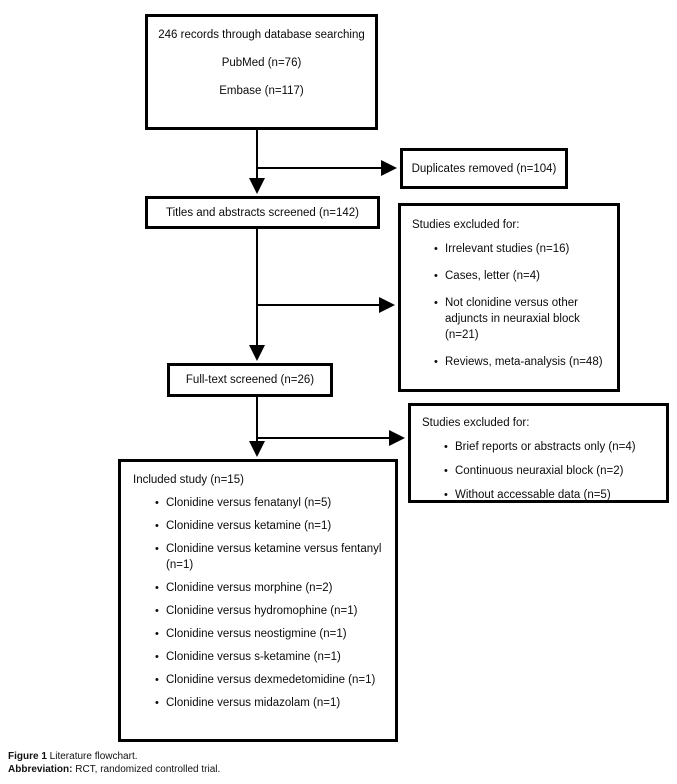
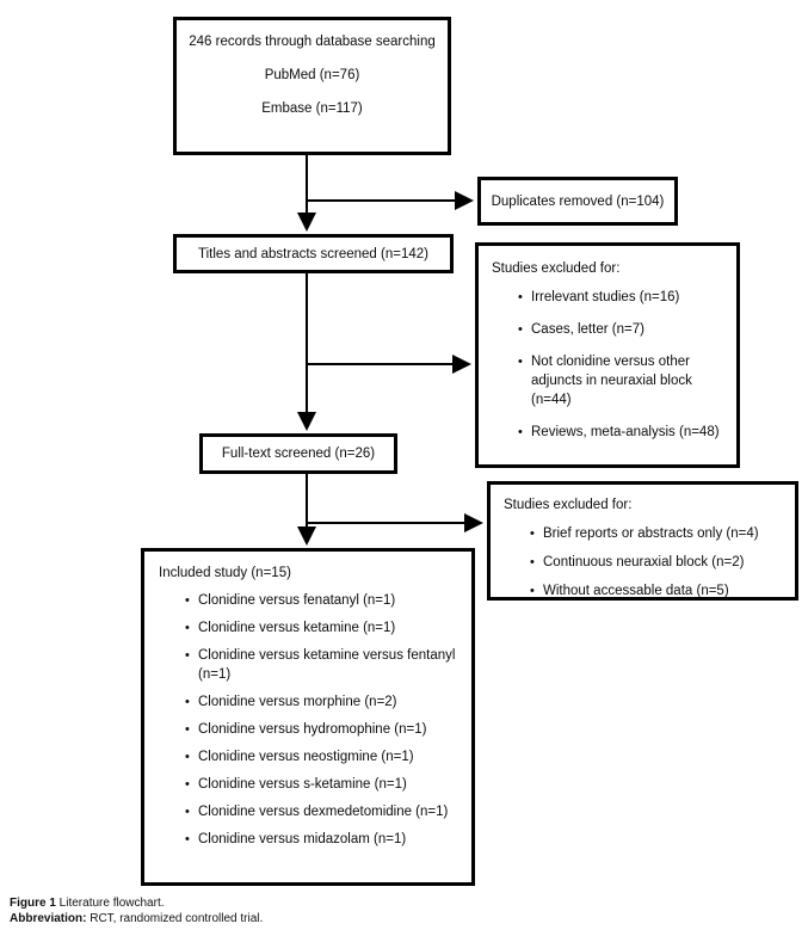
  246 records through database searching
  PubMed (n=76)
  Embase (n=117)
  Duplicates removed (n=104)
  Titles and abstracts screened (n=142)
  Studies excluded for:
  Irrelevant studies (n=16)
- Cases, letter (n=4)
+ Cases, letter (n=7)
- Not clonidine versus other adjuncts in neuraxial block (n=21)
+ Not clonidine versus other adjuncts in neuraxial block (n=44)
  Reviews, meta-analysis (n=48)
  Full-text screened (n=26)
  Studies excluded for:
  Brief reports or abstracts only (n=4)
  Continuous neuraxial block (n=2)
  Without accessable data (n=5)
  Included study (n=15)
- Clonidine versus fenatanyl (n=5)
+ Clonidine versus fenatanyl (n=1)
  Clonidine versus ketamine (n=1)
  Clonidine versus ketamine versus fentanyl (n=1)
  Clonidine versus morphine (n=2)
  Clonidine versus hydromophine (n=1)
  Clonidine versus neostigmine (n=1)
  Clonidine versus s-ketamine (n=1)
  Clonidine versus dexmedetomidine (n=1)
  Clonidine versus midazolam (n=1)
  Figure 1 Literature flowchart.
  Abbreviation: RCT, randomized controlled trial.
